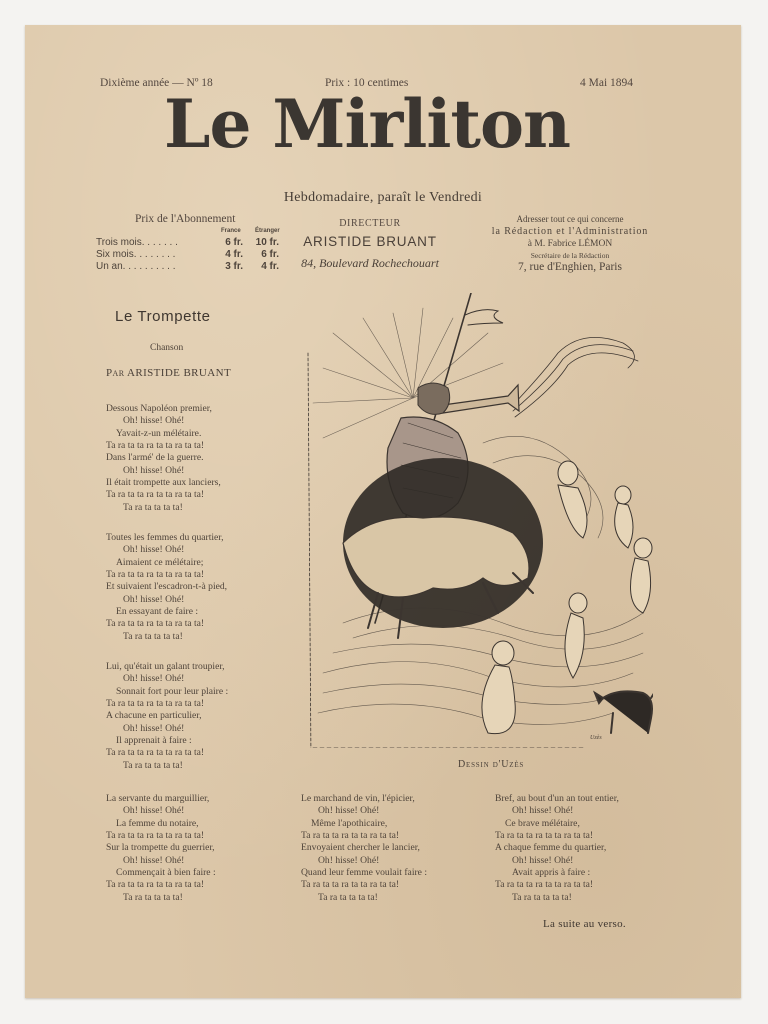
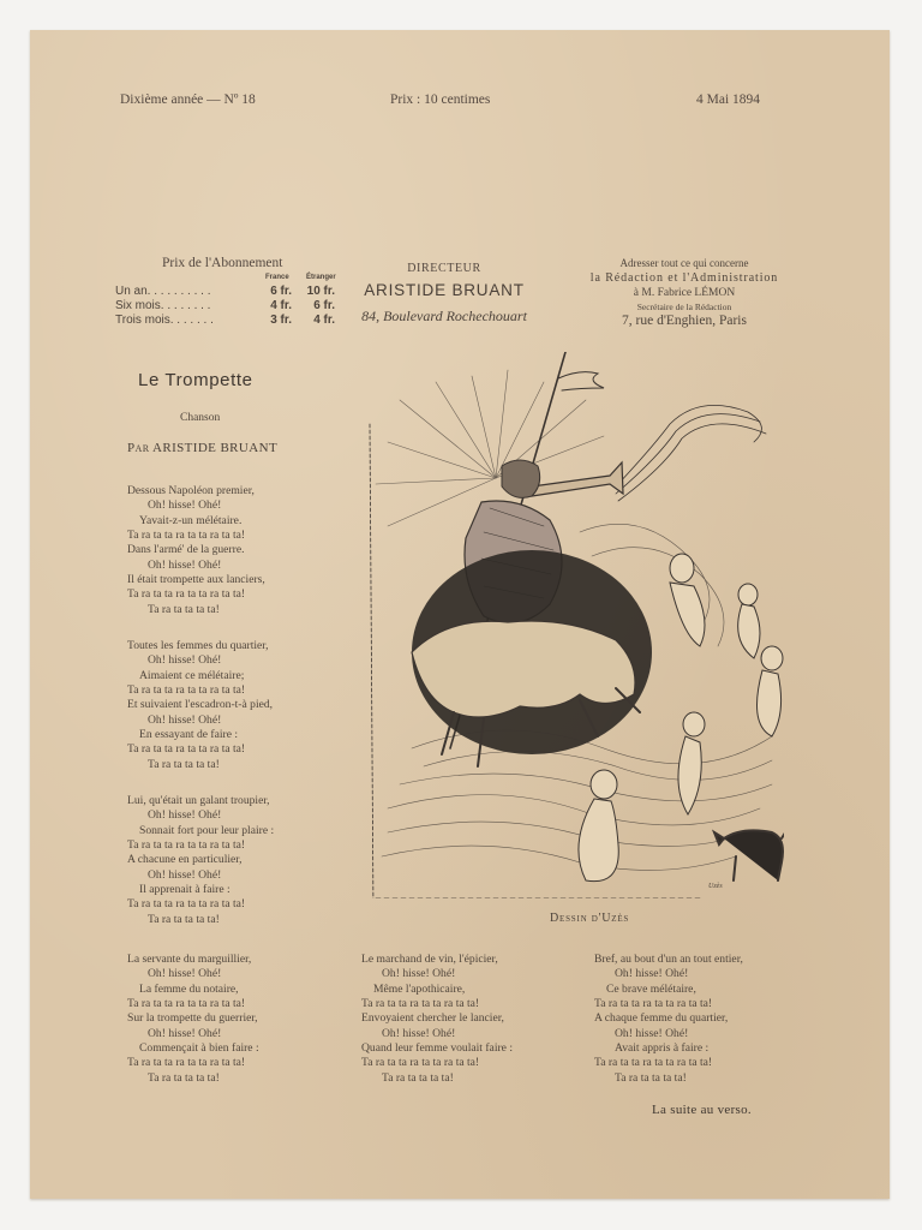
  Dixième année — Nº 18
  Prix : 10 centimes
  4 Mai 1894
- Le Mirliton
- Hebdomadaire, paraît le Vendredi
  Prix de l'Abonnement
- Trois mois. . . . . . .
+ Un an. . . . . . . . . .
  6 fr.
  10 fr.
  Six mois. . . . . . . .
  4 fr.
  6 fr.
- Un an. . . . . . . . . .
+ Trois mois. . . . . . .
  3 fr.
  4 fr.
  DIRECTEUR
  ARISTIDE BRUANT
  84, Boulevard Rochechouart
  Adresser tout ce qui concerne
  la Rédaction et l'Administration
  à M. Fabrice LÉMON
  Secrétaire de la Rédaction
  7, rue d'Enghien, Paris
  Le Trompette
  Chanson
  Par ARISTIDE BRUANT
  Dessous Napoléon premier,
  Oh! hisse! Ohé!
  Yavait-z-un mélétaire.
  Ta ra ta ta ra ta ta ra ta ta!
  Dans l'armé' de la guerre.
  Oh! hisse! Ohé!
  Il était trompette aux lanciers,
  Ta ra ta ta ra ta ta ra ta ta!
  Ta ra ta ta ta ta!
  Toutes les femmes du quartier,
  Oh! hisse! Ohé!
  Aimaient ce mélétaire;
  Ta ra ta ta ra ta ta ra ta ta!
  Et suivaient l'escadron-t-à pied,
  Oh! hisse! Ohé!
  En essayant de faire :
  Ta ra ta ta ra ta ta ra ta ta!
  Ta ra ta ta ta ta!
  Lui, qu'était un galant troupier,
  Oh! hisse! Ohé!
  Sonnait fort pour leur plaire :
  Ta ra ta ta ra ta ta ra ta ta!
  A chacune en particulier,
  Oh! hisse! Ohé!
  Il apprenait à faire :
  Ta ra ta ta ra ta ta ra ta ta!
  Ta ra ta ta ta ta!
  La servante du marguillier,
  Oh! hisse! Ohé!
  La femme du notaire,
  Ta ra ta ta ra ta ta ra ta ta!
  Sur la trompette du guerrier,
  Oh! hisse! Ohé!
  Commençait à bien faire :
  Ta ra ta ta ra ta ta ra ta ta!
  Ta ra ta ta ta ta!
  Le marchand de vin, l'épicier,
  Oh! hisse! Ohé!
  Même l'apothicaire,
  Ta ra ta ta ra ta ta ra ta ta!
  Envoyaient chercher le lancier,
  Oh! hisse! Ohé!
  Quand leur femme voulait faire :
  Ta ra ta ta ra ta ta ra ta ta!
  Ta ra ta ta ta ta!
  Bref, au bout d'un an tout entier,
  Oh! hisse! Ohé!
  Ce brave mélétaire,
  Ta ra ta ta ra ta ta ra ta ta!
  A chaque femme du quartier,
  Oh! hisse! Ohé!
  Avait appris à faire :
  Ta ra ta ta ra ta ta ra ta ta!
  Ta ra ta ta ta ta!
  Dessin d'Uzès
  La suite au verso.
